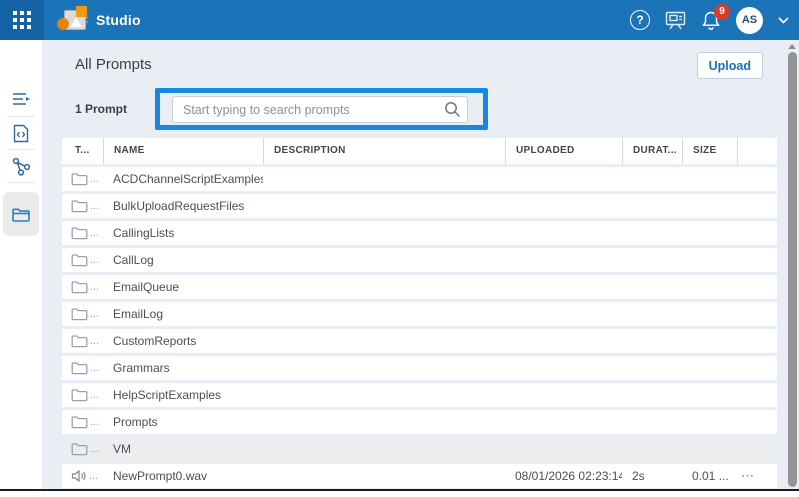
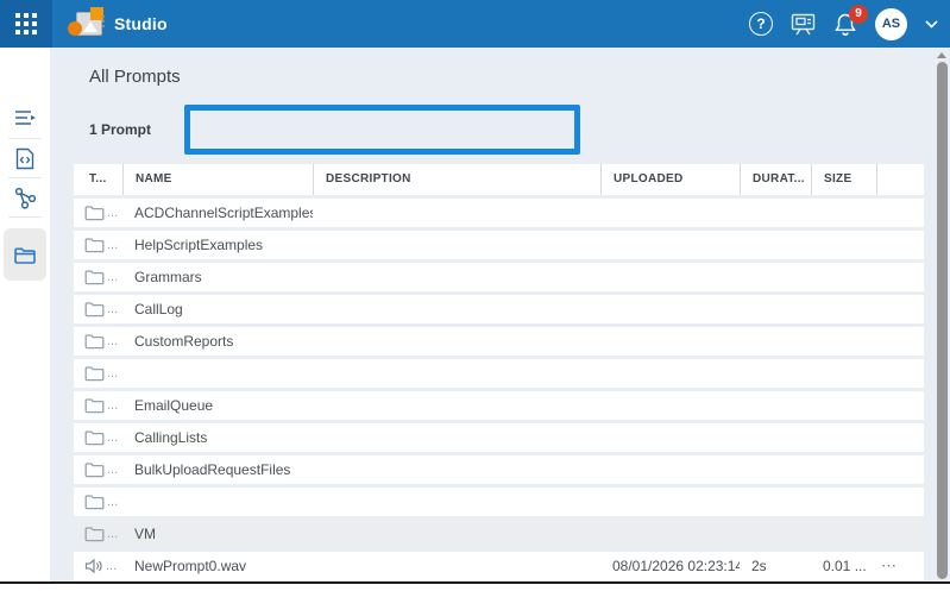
  Studio
  ?
  9
  AS
  All Prompts
- Upload
  1 Prompt
- Start typing to search prompts
  T...
  NAME
  DESCRIPTION
  UPLOADED
  DURAT...
  SIZE
  ...
  ACDChannelScriptExample
  ...
- BulkUploadRequestFiles
+ HelpScriptExamples
  ...
- CallingLists
+ Grammars
  ...
  CallLog
  ...
- EmailQueue
+ CustomReports
  ...
- EmailLog
  ...
- CustomReports
+ EmailQueue
  ...
- Grammars
+ CallingLists
  ...
- HelpScriptExamples
+ BulkUploadRequestFiles
  ...
- Prompts
  ...
  VM
  ...
  NewPrompt0.wav
  08/01/2026 02:23:14
  2s
  0.01 ...
  ⋯
